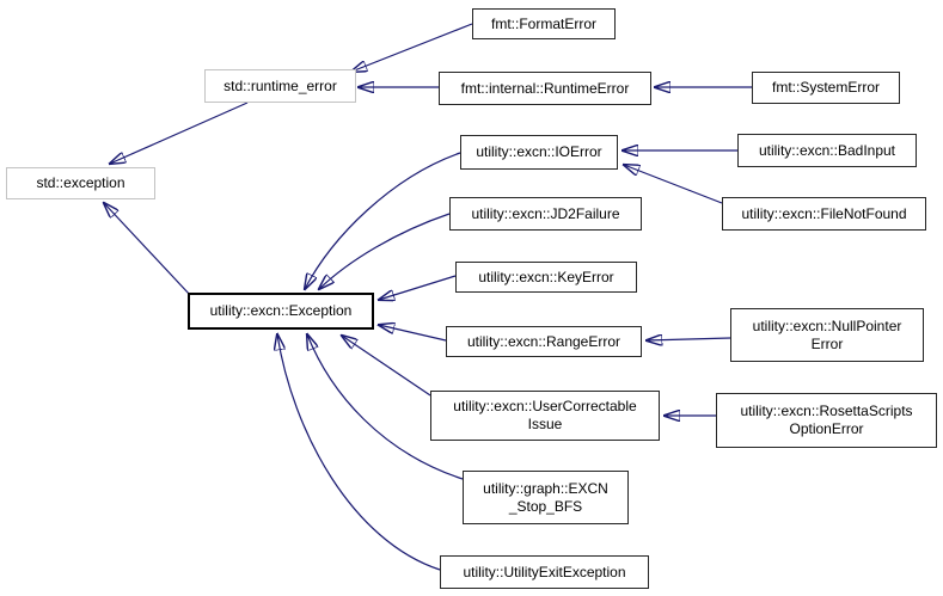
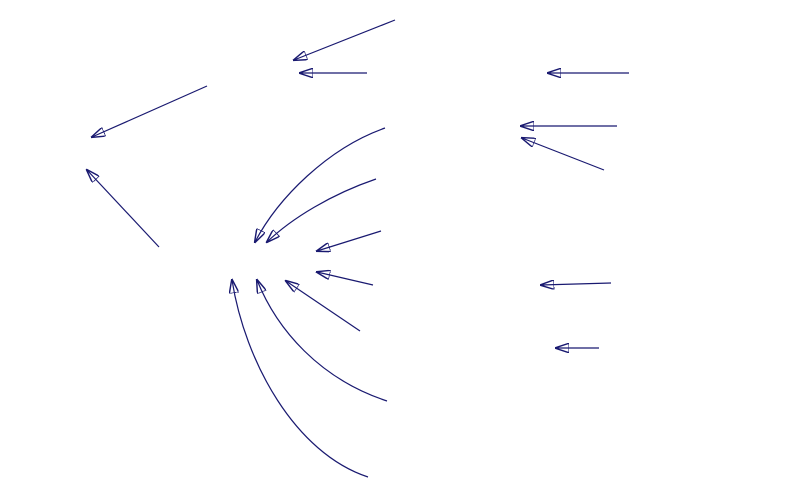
- std::exception
- std::runtime_error
- fmt::FormatError
- fmt::internal::RuntimeError
- fmt::SystemError
- utility::excn::IOError
- utility::excn::BadInput
- utility::excn::JD2Failure
- utility::excn::FileNotFound
- utility::excn::Exception
- utility::excn::KeyError
- utility::excn::RangeError
- utility::excn::NullPointer
- Error
- utility::excn::UserCorrectable
- Issue
- utility::excn::RosettaScripts
- OptionError
- utility::graph::EXCN
- _Stop_BFS
- utility::UtilityExitException
